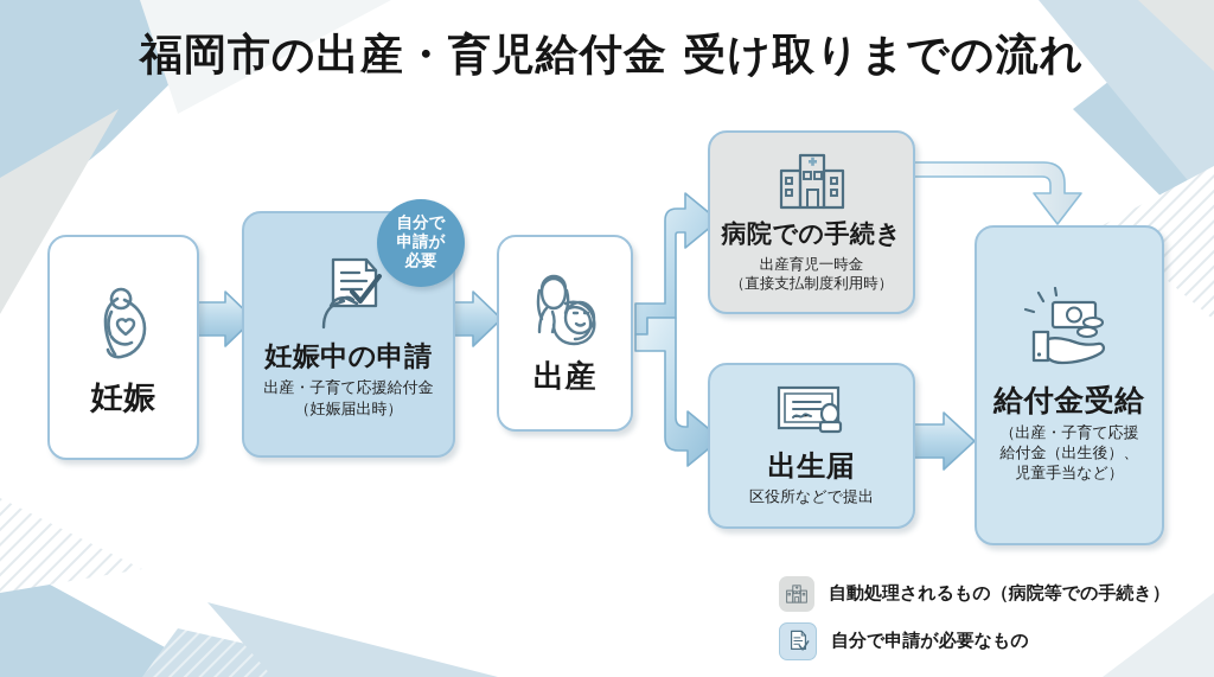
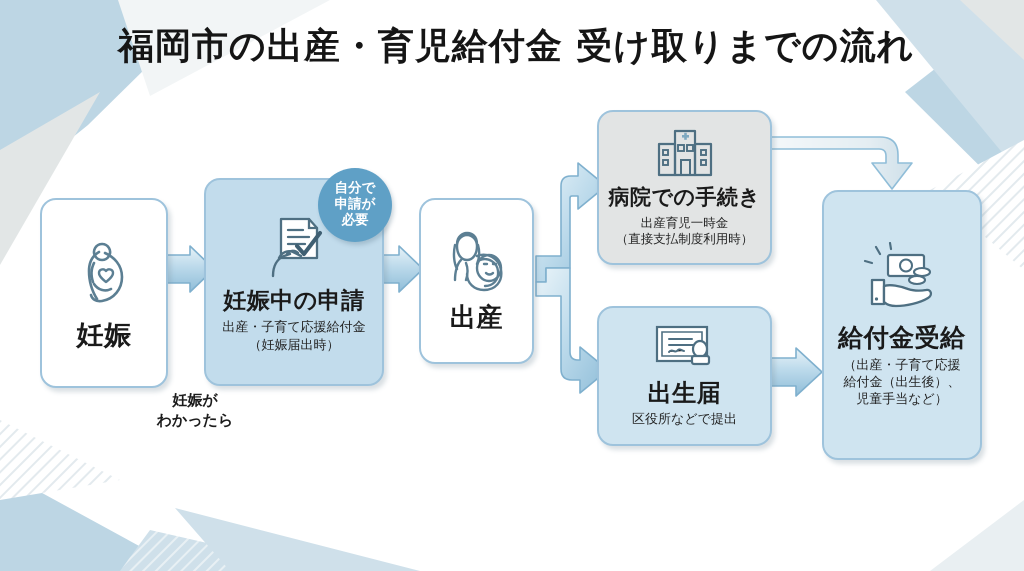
  福岡市の出産・育児給付金 受け取りまでの流れ
  妊娠
+ 妊娠が
+ わかったら
  妊娠中の申請
  出産・子育て応援給付金
  （妊娠届出時）
  自分で
  申請が
  必要
  出産
  病院での手続き
  出産育児一時金
  （直接支払制度利用時）
  出生届
  区役所などで提出
  給付金受給
  （出産・子育て応援
  給付金（出生後）、
  児童手当など）
- 自動処理されるもの（病院等での手続き）
- 自分で申請が必要なもの
